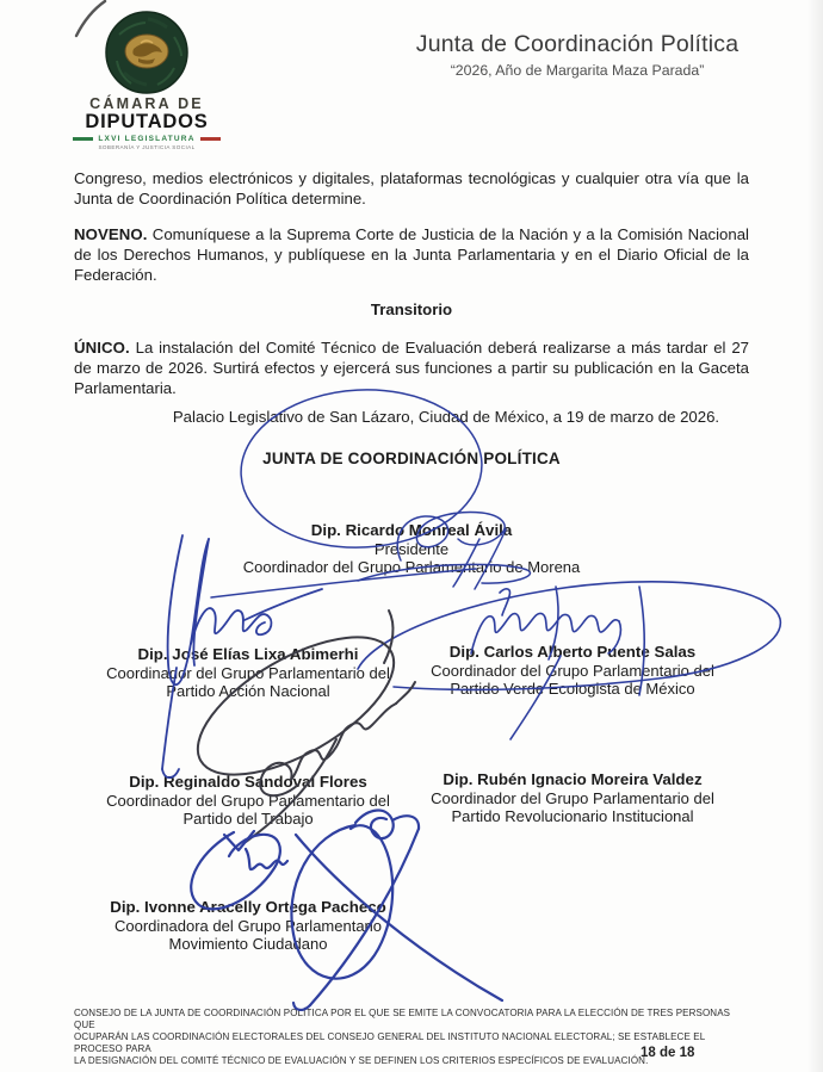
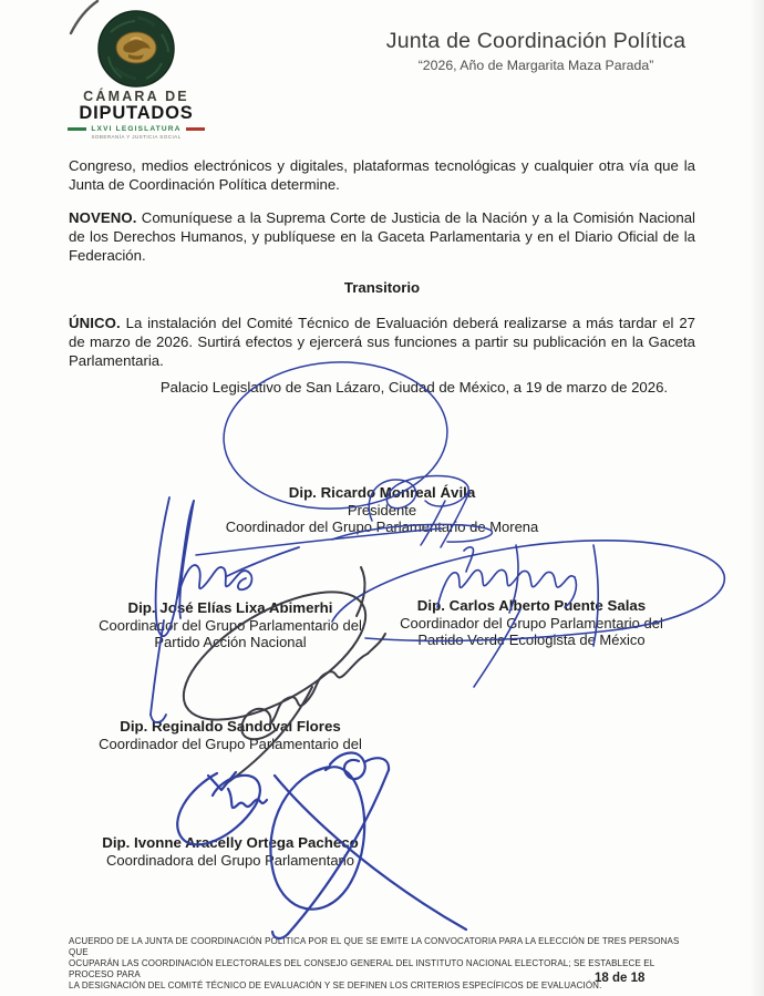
  CÁMARA DE
  DIPUTADOS
  Junta de Coordinación Política
  “2026, Año de Margarita Maza Parada”
  Congreso, medios electrónicos y digitales, plataformas tecnológicas y cualquier otra vía que la Junta de Coordinación Política determine.
- NOVENO. Comuníquese a la Suprema Corte de Justicia de la Nación y a la Comisión Nacional de los Derechos Humanos, y publíquese en la Junta Parlamentaria y en el Diario Oficial de la Federación.
+ NOVENO. Comuníquese a la Suprema Corte de Justicia de la Nación y a la Comisión Nacional de los Derechos Humanos, y publíquese en la Gaceta Parlamentaria y en el Diario Oficial de la Federación.
  Transitorio
  ÚNICO. La instalación del Comité Técnico de Evaluación deberá realizarse a más tardar el 27 de marzo de 2026. Surtirá efectos y ejercerá sus funciones a partir su publicación en la Gaceta Parlamentaria.
  Palacio Legisltivo de San Lázaro, Ciudd de México, a 19 de marzo de 2026.
- JUNTA DE COORDINACIÓN POLÍTICA
  Dip. Ricardo Monreal Ávila
  Presidente
  Coordinador del Grupo Pamentaio Morena
  Dip. José Elías Lixa Abimerhi
  Coordinador del Grup Parlamentario del
  Partido Ación Nacional
  Dip. Carlos Alberto Puente Salas
  Coordinador del Grupo Parlamentario dl
  artid Ecologista de México
  Dip. Reginaldo Sndoval Flores
  Coordinador del Grupo Paramentario del
- Partido del Trabajo
- Dip. Rubén Ignacio Moreira Valdez
- Coordinador del Grupo Parlamentario del
- Partido Revolucionario Institucional
  Dip. Ivonnercelly Ortega Pachec
  Coordinadora del Grupo Parlamentaro
- Movimiento Ciudadano
- CONSEJO DE LA JUNTA DE COORDINACIÓN POLÍTICA POR EL QUE SE EMITE LA CONVOCATORIA PARA LA ELECCIÓN DE TRES PERSONAS QUE
+ ACUERDO DE LA JUNTA DE COORDINACIÓN POLÍTICA POR EL QUE SE EMITE LA CONVOCATORIA PARA LA ELECCIÓN DE TRES PERSONAS QUE
  OCUPARÁN LAS COORDINACIÓN ELECTORALES DEL CONSEJO GENERAL DEL INSTITUTO NACIONAL ELECTORAL; SE ESTABLECE EL PROCESO PARA
  LA DESIGNACIÓN DEL COMITÉ TÉCNICO DE EVALUACIÓN Y SE DEFINEN LOS CRITERIOS ESPECÍFICOS DE EVALUACIÓN.
  18 de 18
